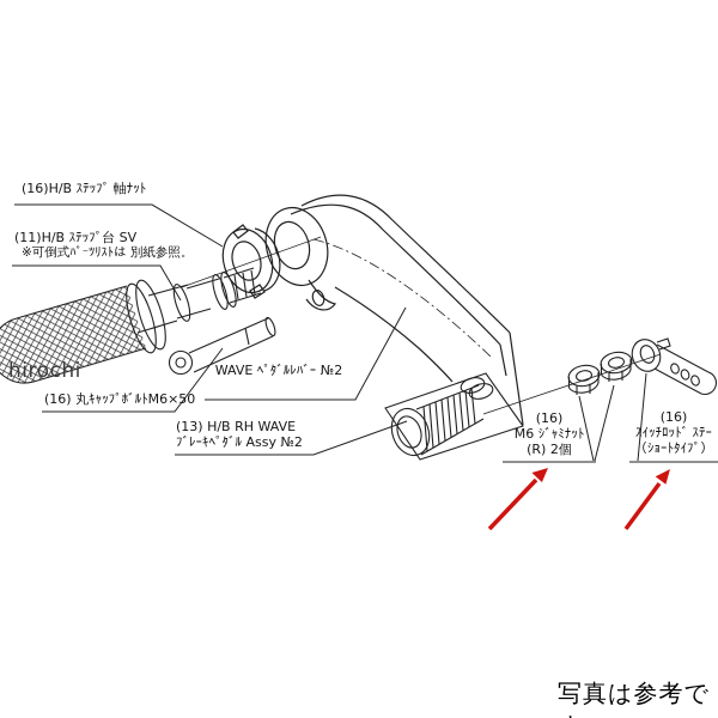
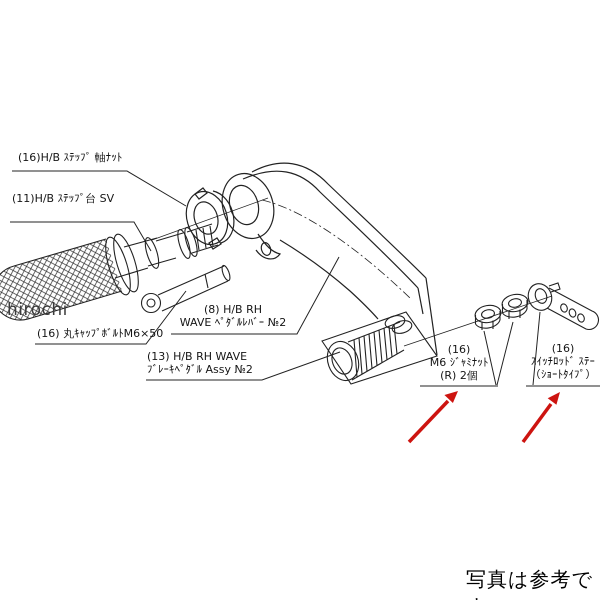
  (16)H/B ｽﾃｯﾌﾟ 軸ﾅｯﾄ
  (11)H/B ｽﾃｯﾌﾟ台 SV
- ※可倒式ﾊﾟｰﾂﾘｽﾄは 別紙参照。
  (16) 丸ｷｬｯﾌﾟﾎﾞﾙﾄM6×50
+ (8) H/B RH
  WAVE ﾍﾟﾀﾞﾙﾚﾊﾞｰ №2
  (13) H/B RH WAVE
  ﾌﾞﾚｰｷﾍﾟﾀﾞﾙ Assy №2
  (16)
  M6 ｼﾞｬﾐﾅｯﾄ
  (R) 2個
  (16)
  ｽｲｯﾁﾛｯﾄﾞ ｽﾃｰ
  （ｼｮｰﾄﾀｲﾌﾟ）
  hirochi
  写真は参考で
